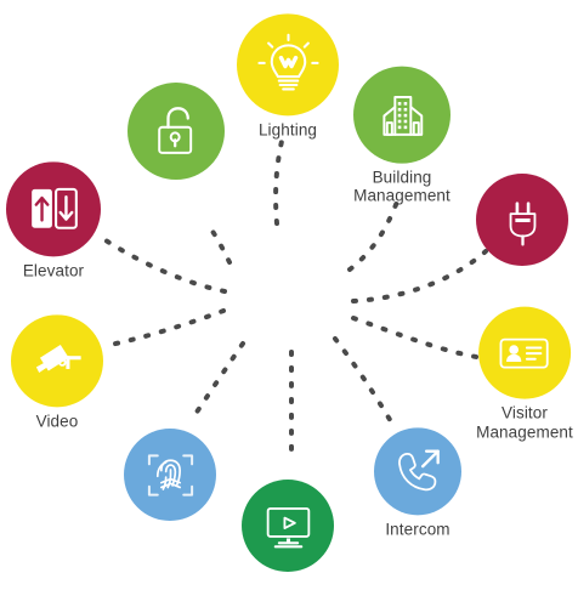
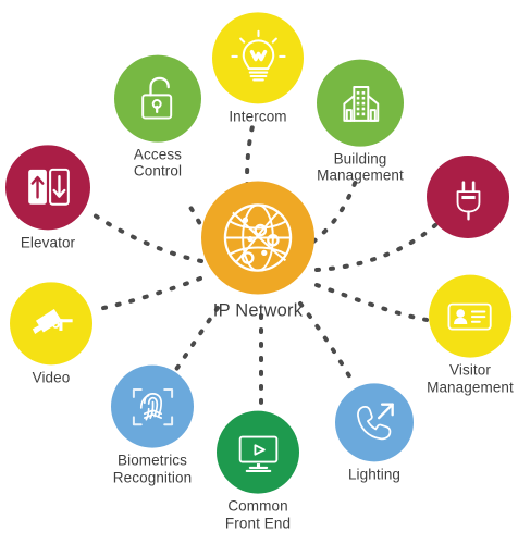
- Lighting
+ Intercom
  Building
  Management
  Visitor
  Management
- Intercom
+ Lighting
+ Common
+ Front End
+ Biometrics
+ Recognition
  Video
  Elevator
+ Access
+ Control
+ IP Network
